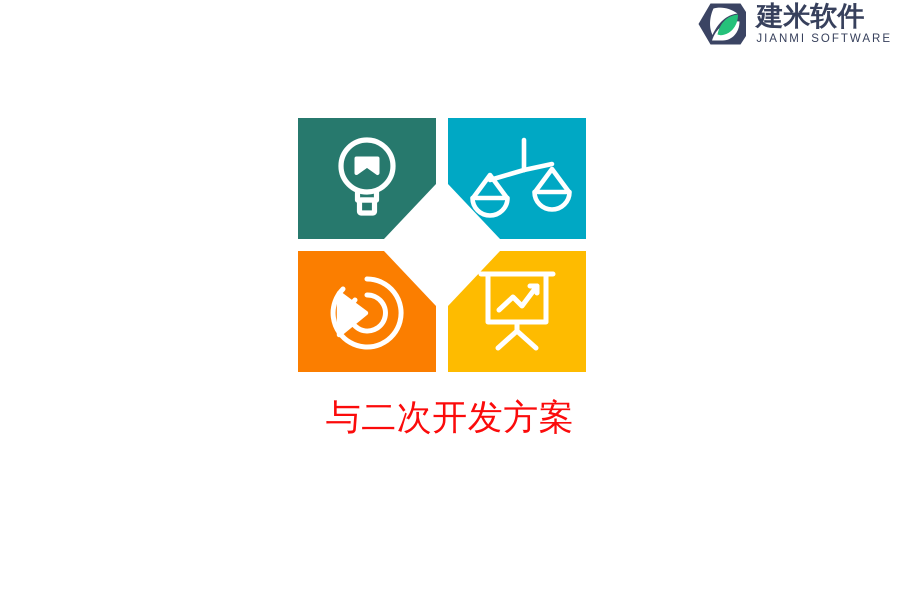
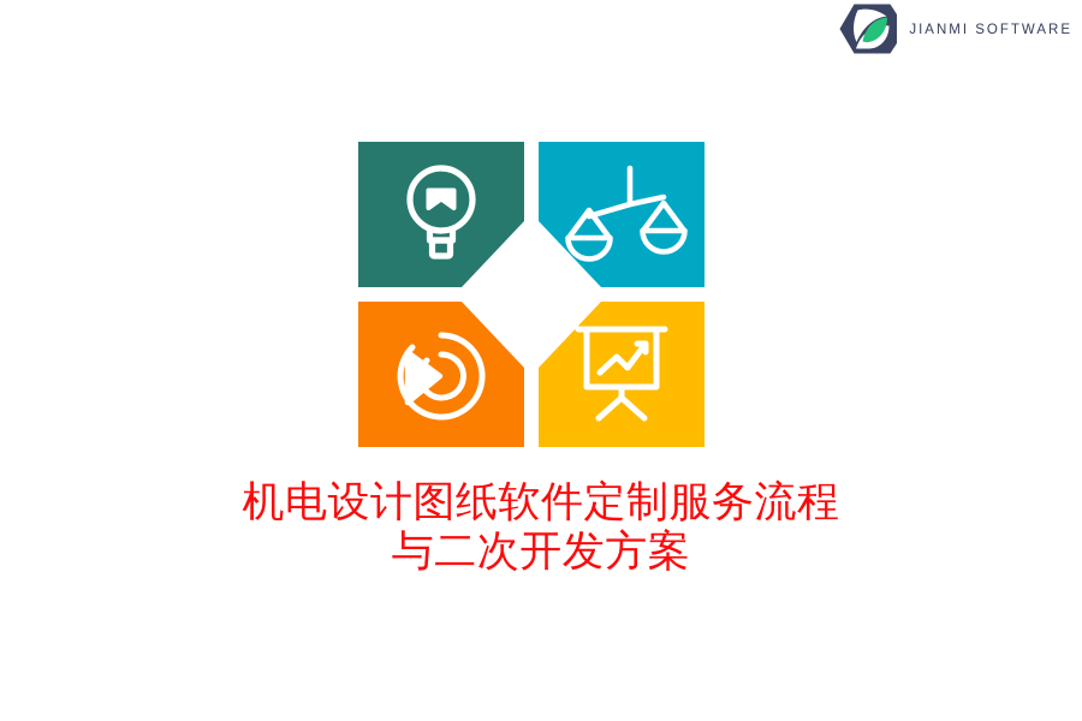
- 建米软件
  JIANMI SOFTWARE
+ 机电设计图纸软件定制服务流程
  与二次开发方案
